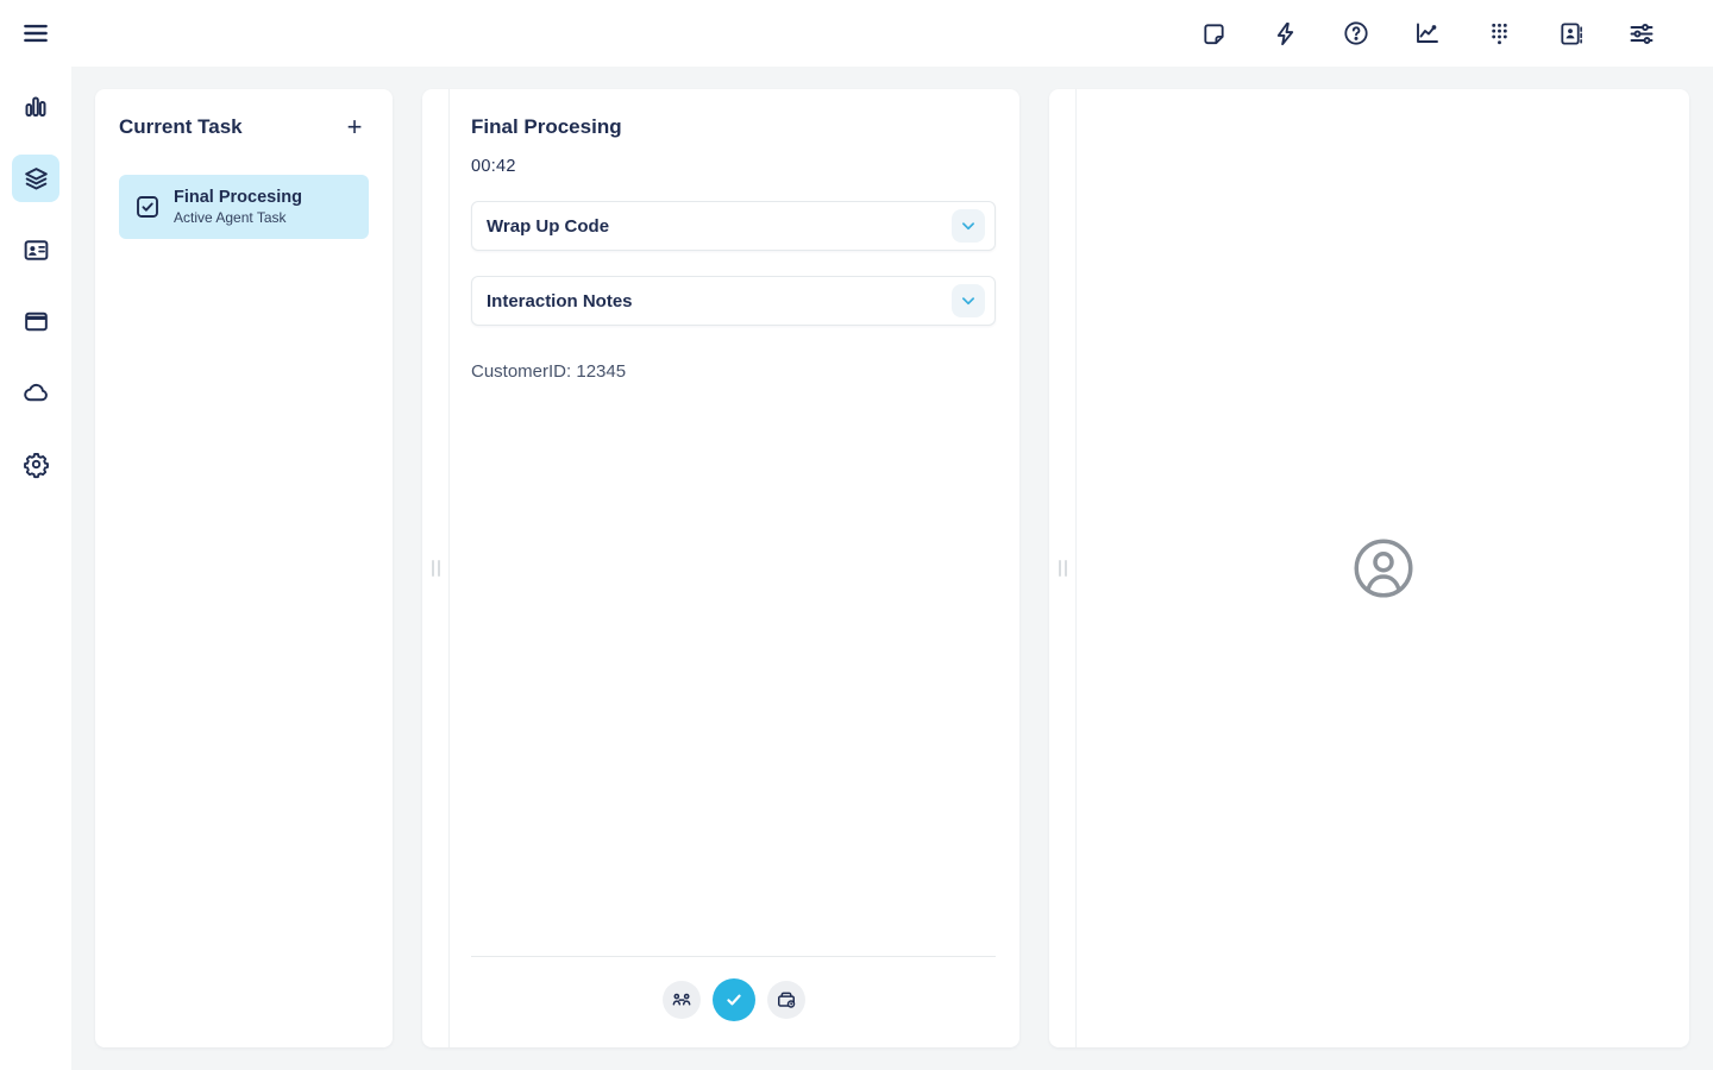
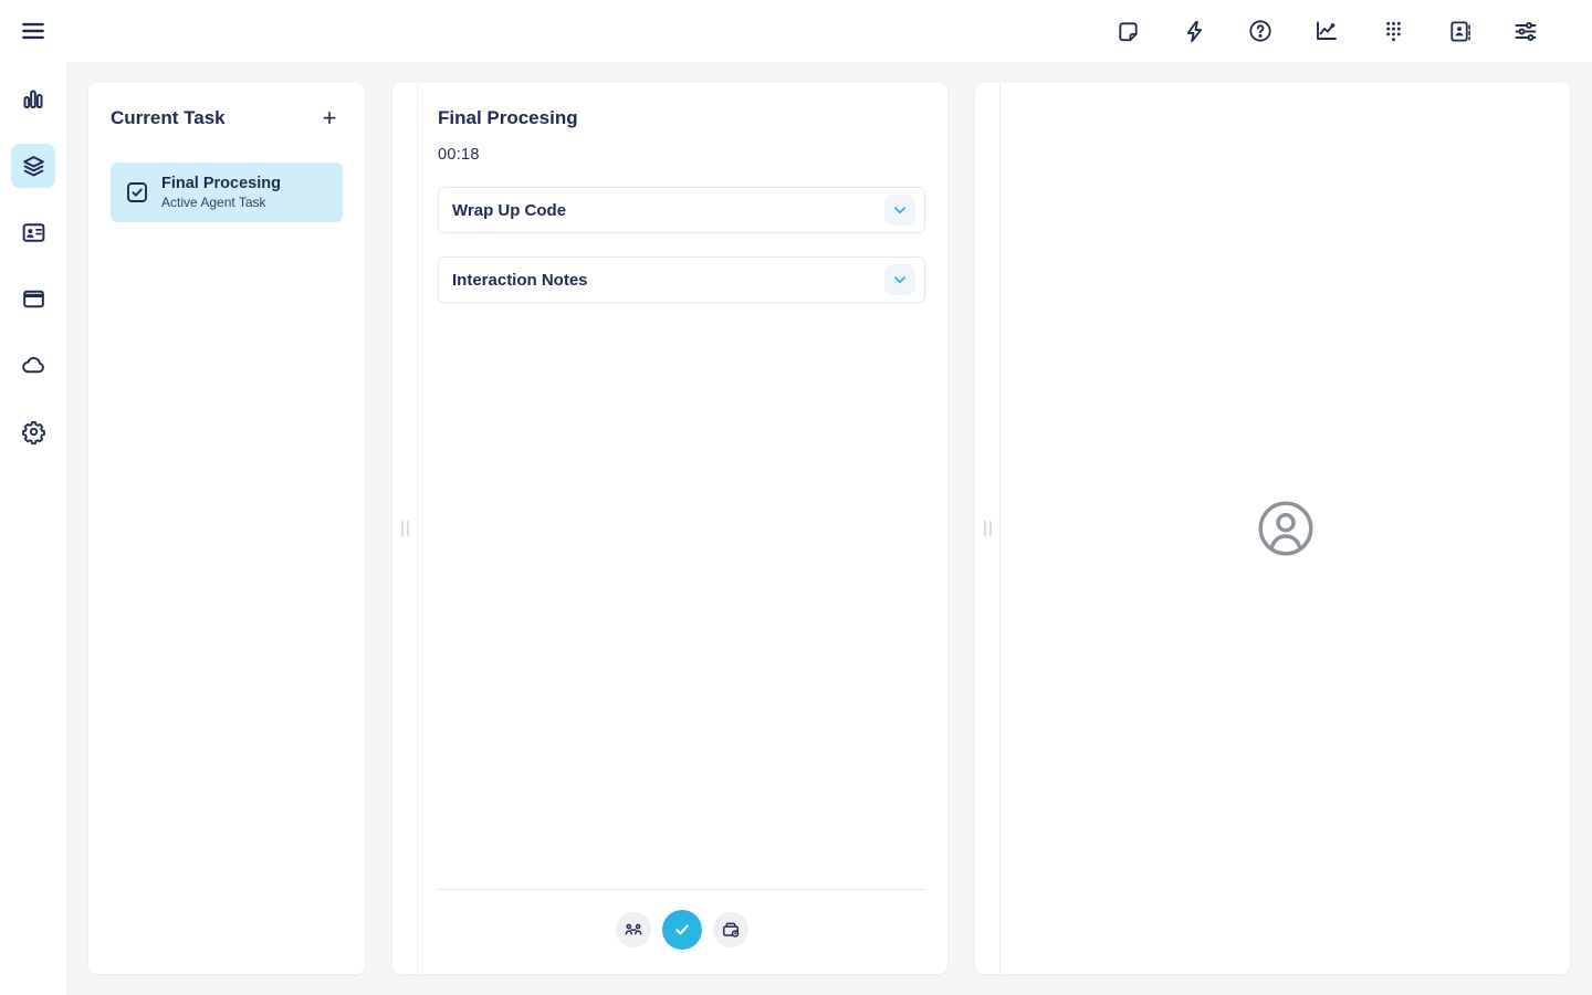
  Current Task
  +
  Final Procesing
  Active Agent Task
  Final Procesing
- 00:42
+ 00:18
  Wrap Up Code
  Interaction Notes
- CustomerID: 12345
